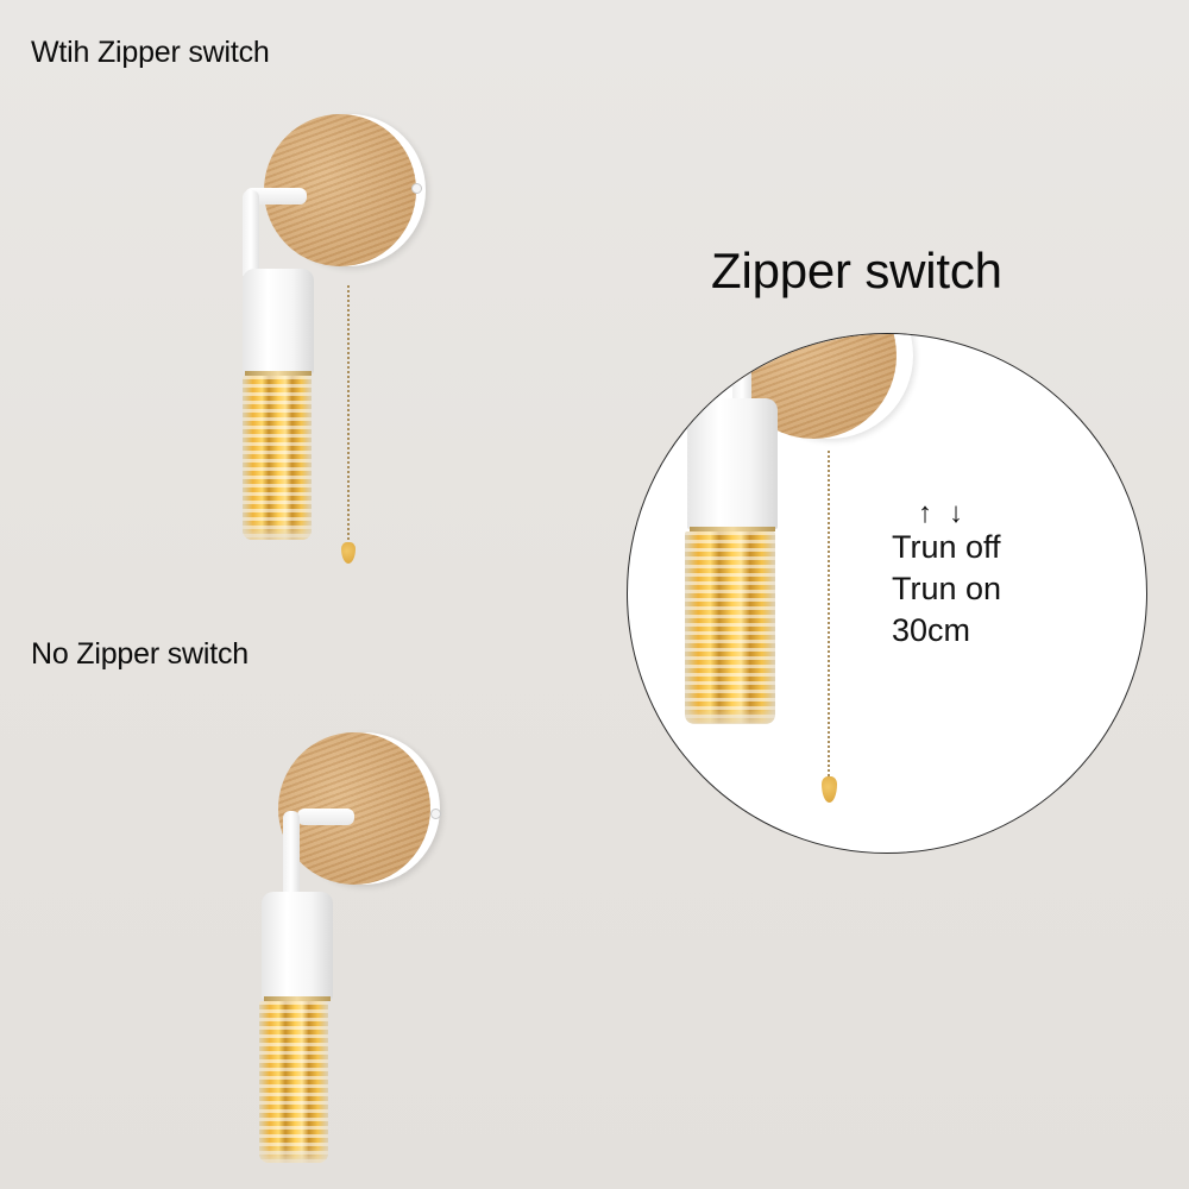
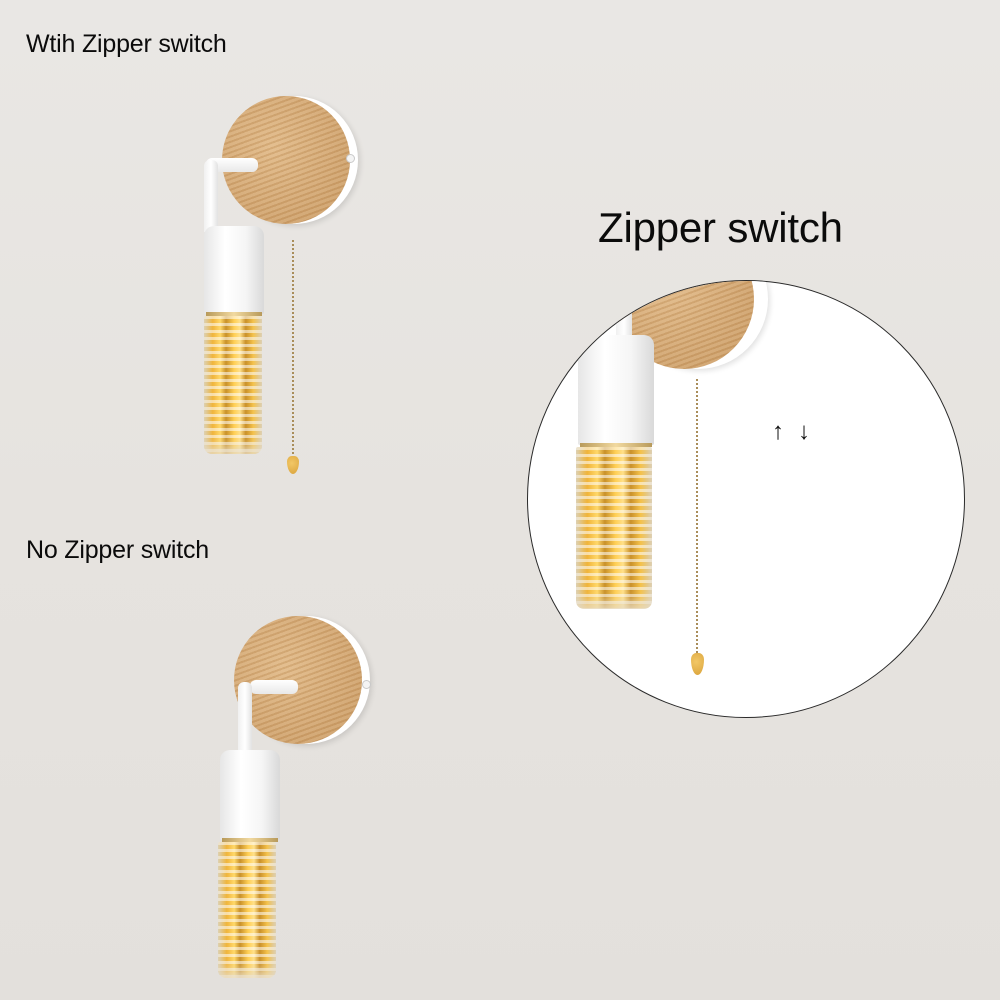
  Wtih Zipper switch
  No Zipper switch
  Zipper switch
  ↑↓
- Trun off
- Trun on
- 30cm
